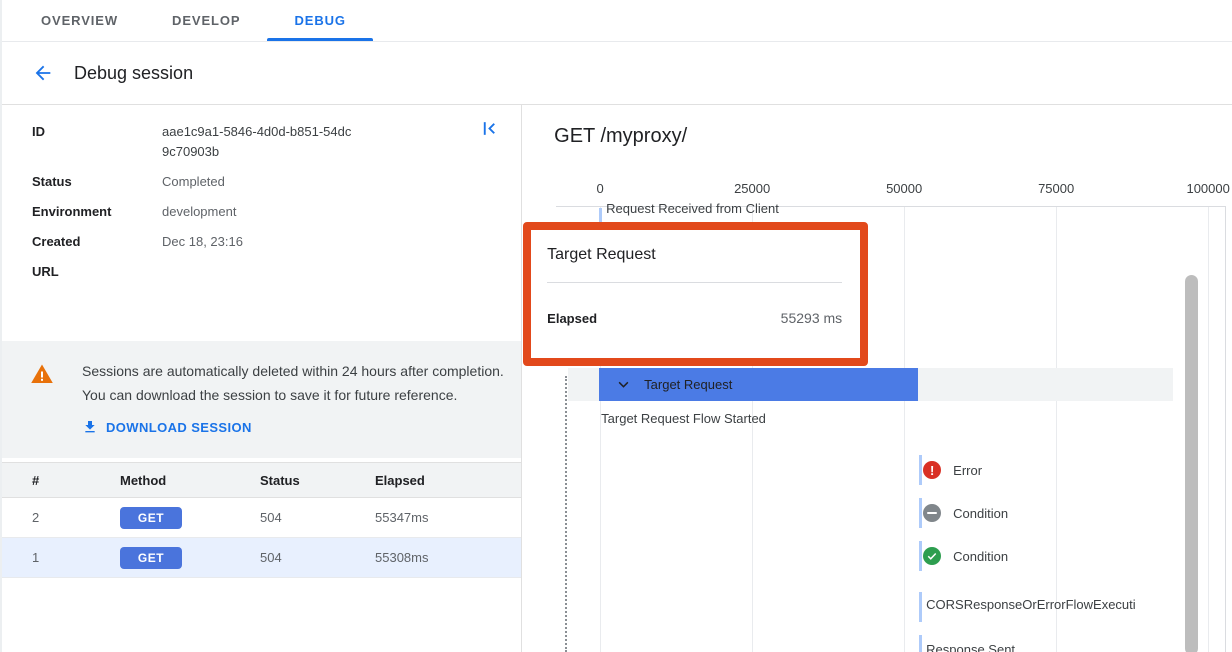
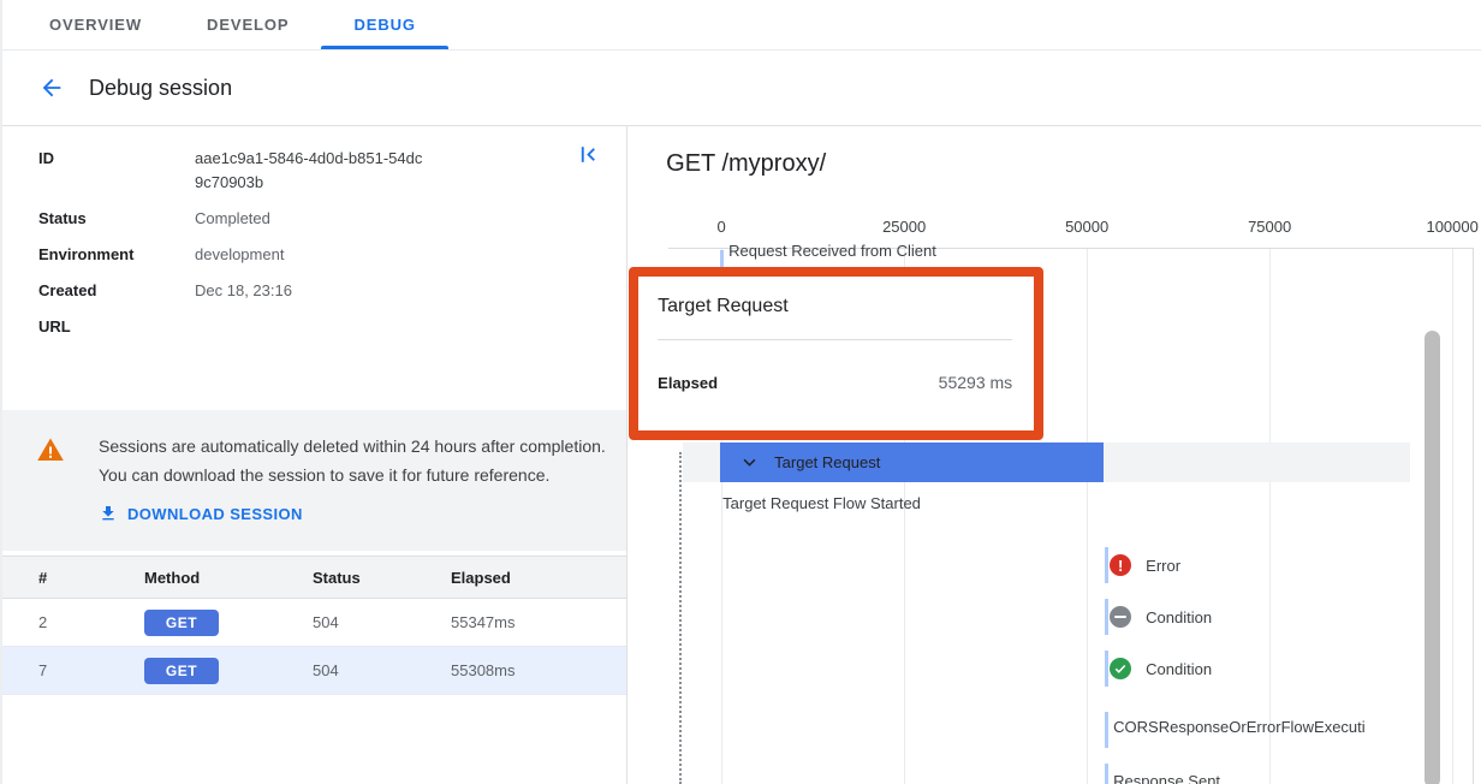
  OVERVIEW
  DEVELOP
  DEBUG
  Debug session
  ID
  aae1c9a1-5846-4d0d-b851-54dc9c70903b
  Status
  Completed
  Environment
  development
  Created
  Dec 18, 23:16
  URL
  Sessions are automatically deleted within 24 hours after completion. You can download the session to save it for future reference.
  DOWNLOAD SESSION
  #
  Method
  Status
  Elapsed
  2
  GET
  504
  55347ms
- 1
+ 7
  GET
  504
  55308ms
  GET /myproxy/
  0
  25000
  50000
  75000
  100000
  Request Received from Client
  Target Request
  Elapsed
  55293 ms
  Target Request
  Target Request Flow Started
  !
  Error
  Condition
  Condition
  CORSResponseOrErrorFlowExecuti
  Response Sent
